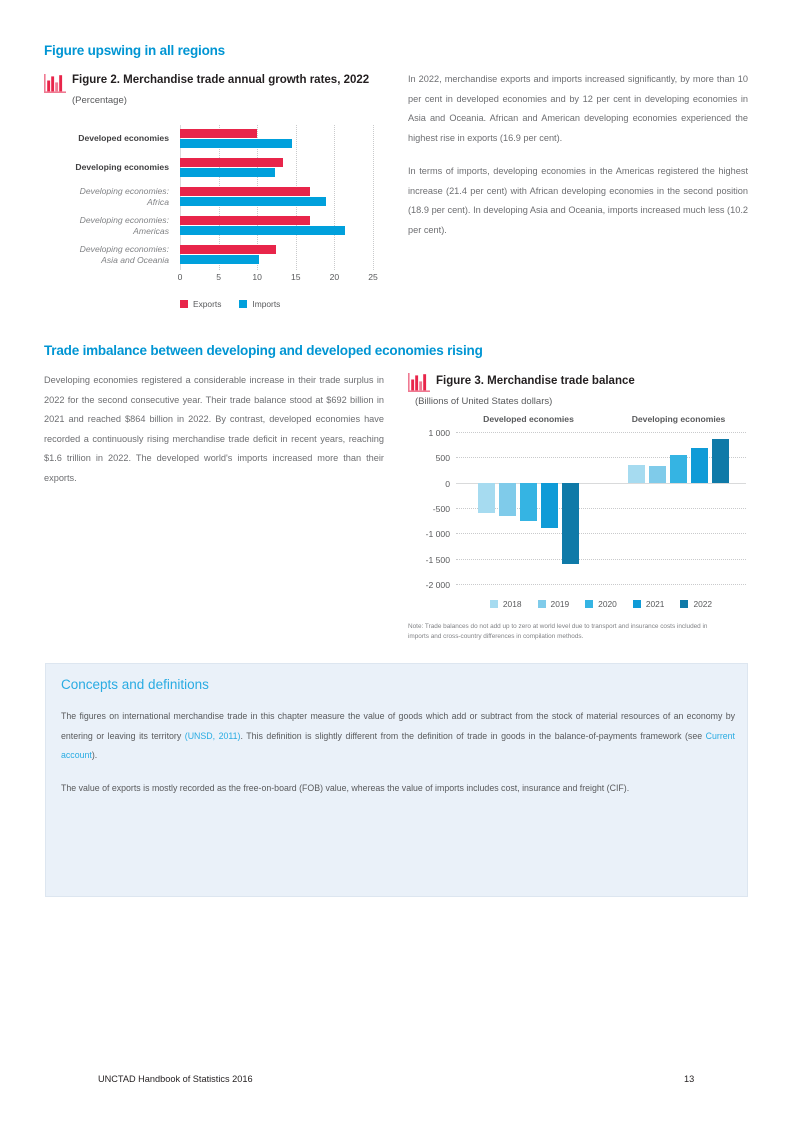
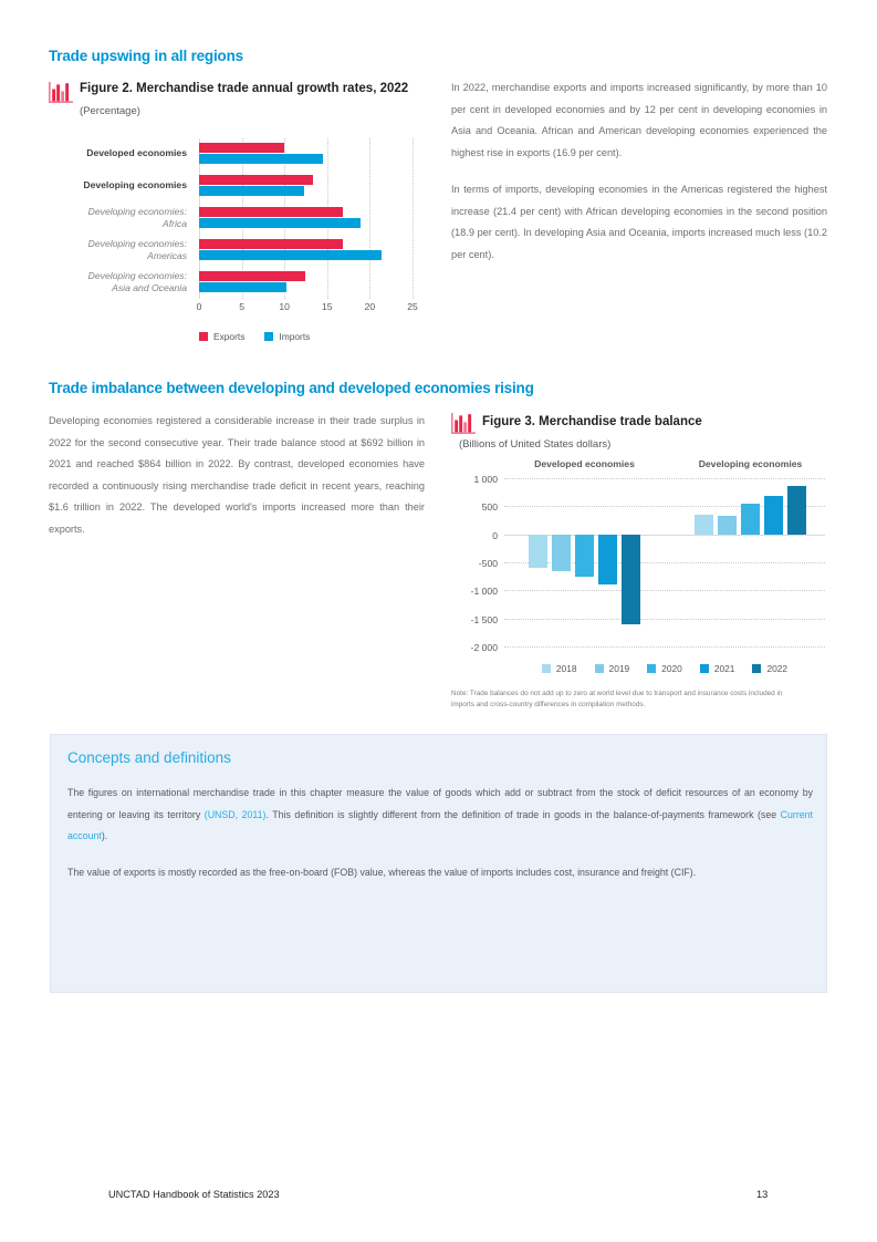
- Figure upswing in all regions
+ Trade upswing in all regions
  Figure 2. Merchandise trade annual growth rates, 2022
  (Percentage)
  Developed economies
  Developing economies
  Developing economies:
  Africa
  Developing economies:
  Americas
  Developing economies:
  Asia and Oceania
  0
  5
  10
  15
  20
  25
  Exports
  Imports
  In 2022, merchandise exports and imports increased significantly, by more than 10 per cent in developed economies and by 12 per cent in developing economies in Asia and Oceania. African and American developing economies experienced the highest rise in exports (16.9 per cent).
  In terms of imports, developing economies in the Americas registered the highest increase (21.4 per cent) with African developing economies in the second position (18.9 per cent). In developing Asia and Oceania, imports increased much less (10.2 per cent).
  Trade imbalance between developing and developed economies rising
  Developing economies registered a considerable increase in their trade surplus in 2022 for the second consecutive year. Their trade balance stood at $692 billion in 2021 and reached $864 billion in 2022. By contrast, developed economies have recorded a continuously rising merchandise trade deficit in recent years, reaching $1.6 trillion in 2022. The developed world's imports increased more than their exports.
  Figure 3. Merchandise trade balance
  (Billions of United States dollars)
  Developed economies
  Developing economies
  1 000
  500
  0
  -500
  -1 000
  -1 500
  -2 000
  2018
  2019
  2020
  2021
  2022
  Concepts and definitions
- The figures on international merchandise trade in this chapter measure the value of goods which add or subtract from the stock of material resources of an economy by entering or leaving its territory (UNSD, 2011). This definition is slightly different from the definition of trade in goods in the balance-of-payments framework (see Current account).
+ The figures on international merchandise trade in this chapter measure the value of goods which add or subtract from the stock of deficit resources of an economy by entering or leaving its territory (UNSD, 2011). This definition is slightly different from the definition of trade in goods in the balance-of-payments framework (see Current account).
  The value of exports is mostly recorded as the free-on-board (FOB) value, whereas the value of imports includes cost, insurance and freight (CIF).
- UNCTAD Handbook of Statistics 2016
+ UNCTAD Handbook of Statistics 2023
  13
